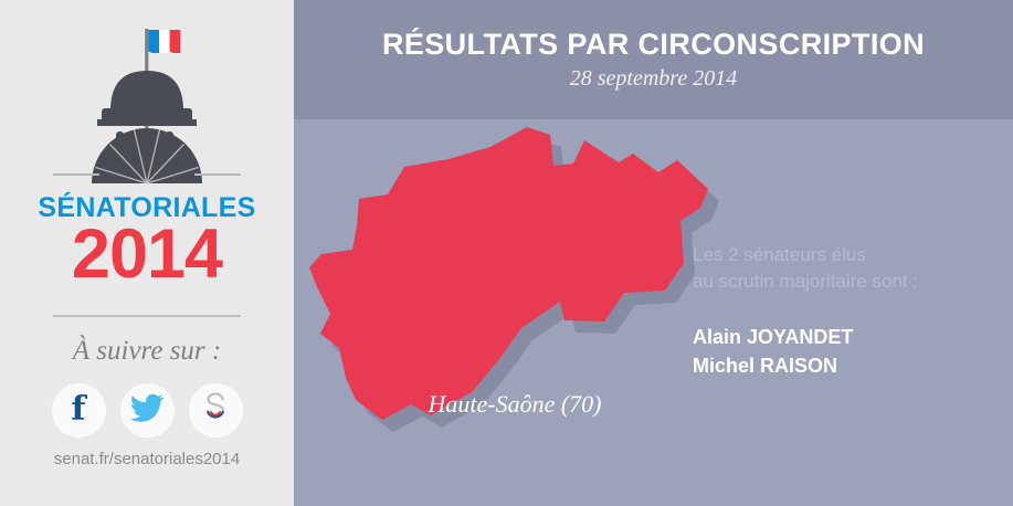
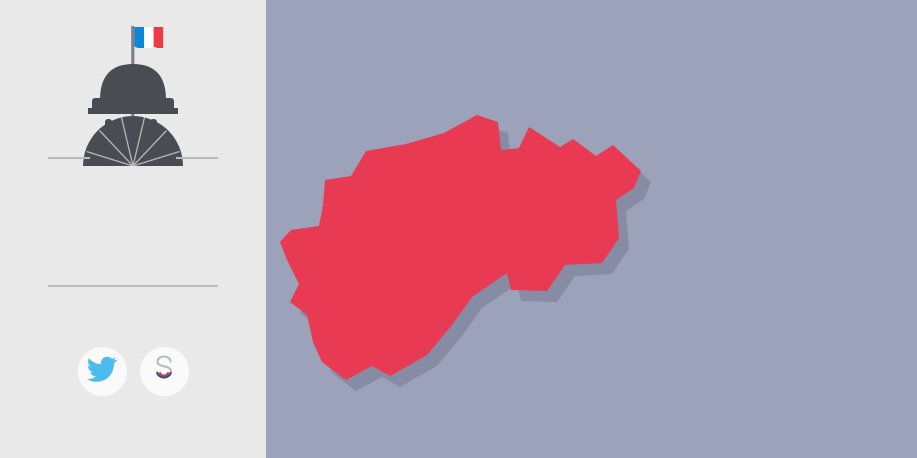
- SÉNATORIALES
- 2014
- À suivre sur :
- f
- senat.fr/senatoriales2014
- RÉSULTATS PAR CIRCONSCRIPTION
- 28 septembre 2014
- Haute-Saône (70)
- Les 2 sénateurs élus
- au scrutin majoritaire sont :
- Alain JOYANDET
- Michel RAISON
